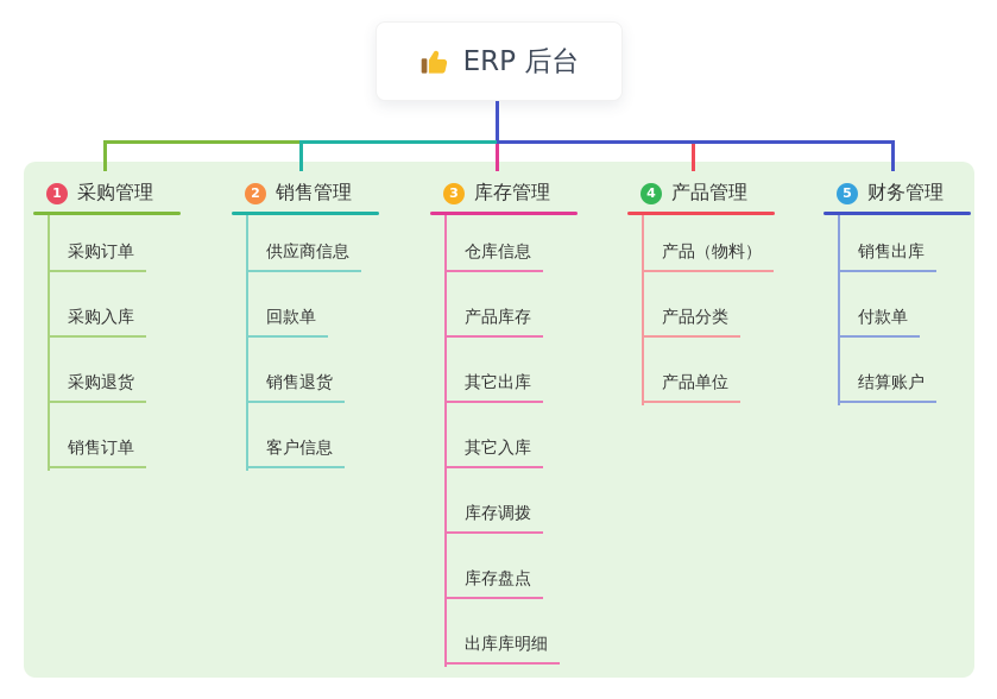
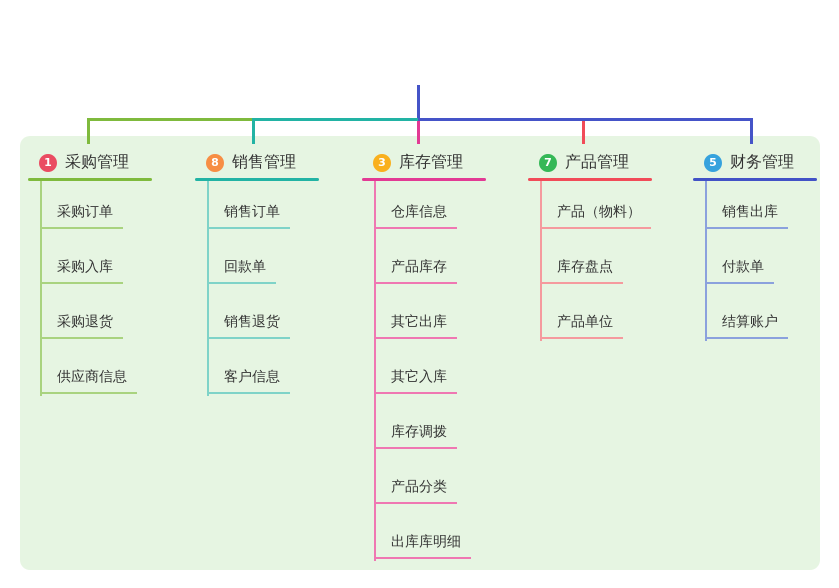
- ERP 后台
  1
  采购管理
  采购订单
  采购入库
  采购退货
- 销售订单
+ 供应商信息
- 2
+ 8
  销售管理
- 供应商信息
+ 销售订单
  回款单
  销售退货
  客户信息
  3
  库存管理
  仓库信息
  产品库存
  其它出库
  其它入库
  库存调拨
- 库存盘点
+ 产品分类
  出库库明细
- 4
+ 7
  产品管理
  产品（物料）
- 产品分类
+ 库存盘点
  产品单位
  5
  财务管理
  销售出库
  付款单
  结算账户
